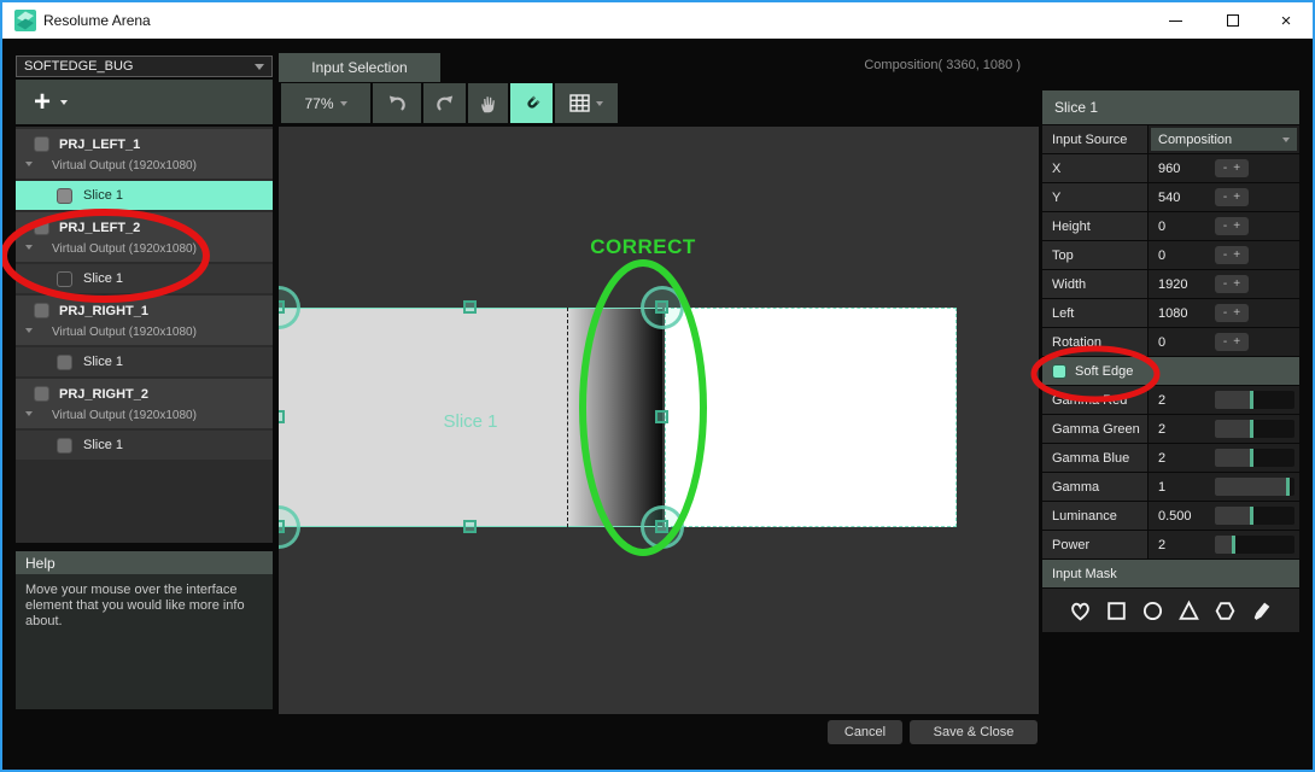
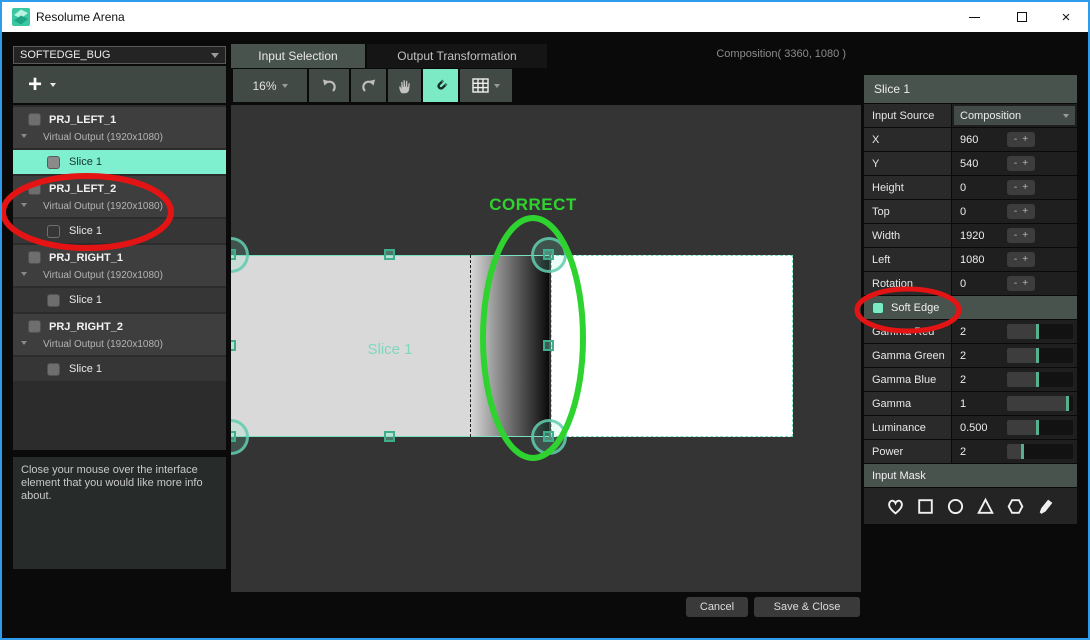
  Resolume Arena
  ×
  SOFTEDGE_BUG
  +
  PRJ_LEFT_1
  Virtual Output (1920x1080)
  Slice 1
  PRJ_LEFT_2
  Virtual Output (1920x1080)
  Slice 1
  PRJ_RIGHT_1
  Virtual Output (1920x1080)
  Slice 1
  PRJ_RIGHT_2
  Virtual Output (1920x1080)
  Slice 1
- Help
- Move your mouse over the interface element that you would like more info about.
+ Close your mouse over the interface element that you would like more info about.
  Input Selection
+ Output Transformation
  Composition( 3360, 1080 )
- 77%
+ 16%
  Slice 1
  Slice 1
  Input Source
  Composition
  X
  960
  -
  +
  Y
  540
  -
  +
  Height
  0
  -
  +
  Top
  0
  -
  +
  Width
  1920
  -
  +
  Left
  1080
  -
  +
  Rotation
  0
  -
  +
  Soft Edge
  2
  Gamma Green
  2
  Gamma Blue
  2
  Gamma
  1
  Luminance
  0.500
  Power
  2
  Input Mask
  Cancel
  Save & Close
  CORRECT
